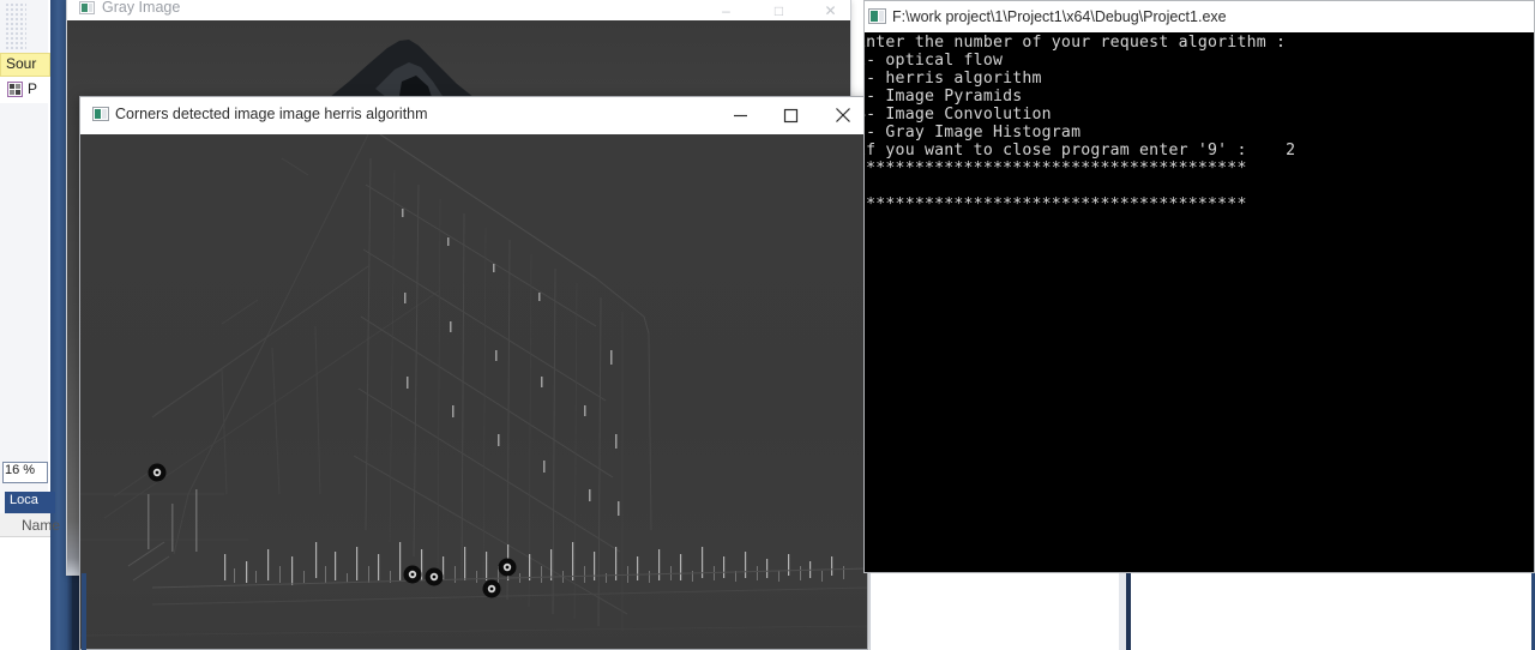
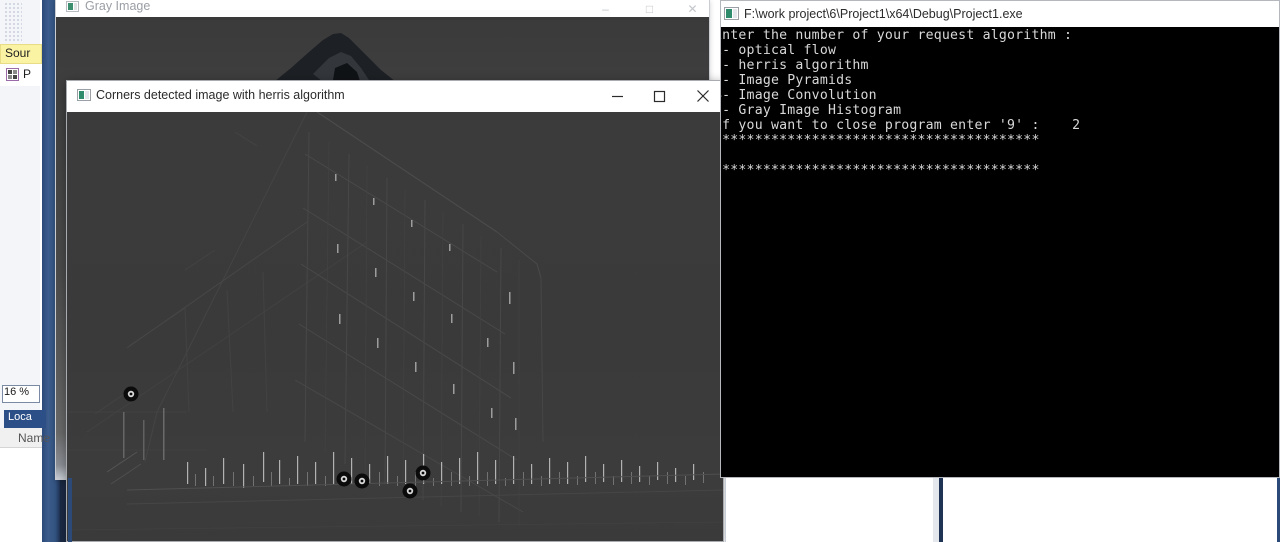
  Sour
  P
  16 %
  Loca
  Name
  Gray Image
  –
  □
  ✕
- Corners detected image image herris algorithm
+ Corners detected image with herris algorithm
- F:\work project\1\Project1\x64\Debug\Project1.exe
+ F:\work project\6\Project1\x64\Debug\Project1.exe
  nter the number of your request algorithm :
  - optical flow
  - herris algorithm
  - Image Pyramids
  - Image Convolution
  - Gray Image Histogram
  f you want to close program enter '9' : 2
  ***************************************
  ***************************************
